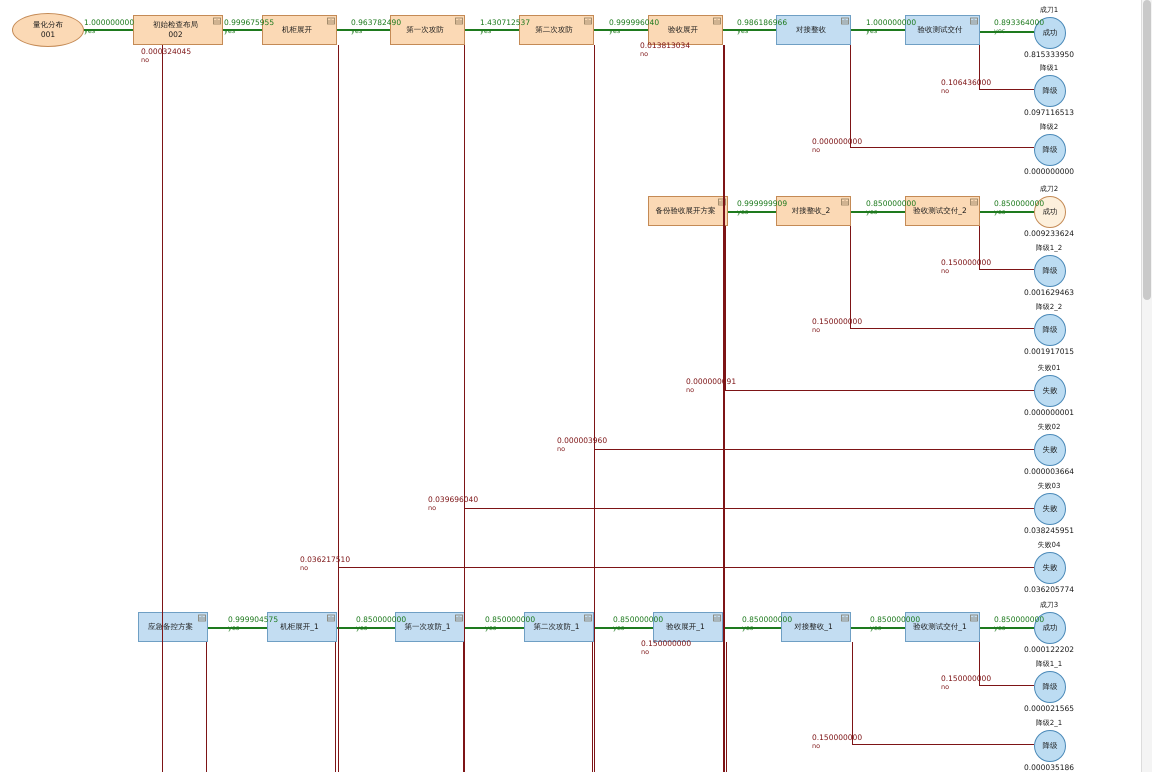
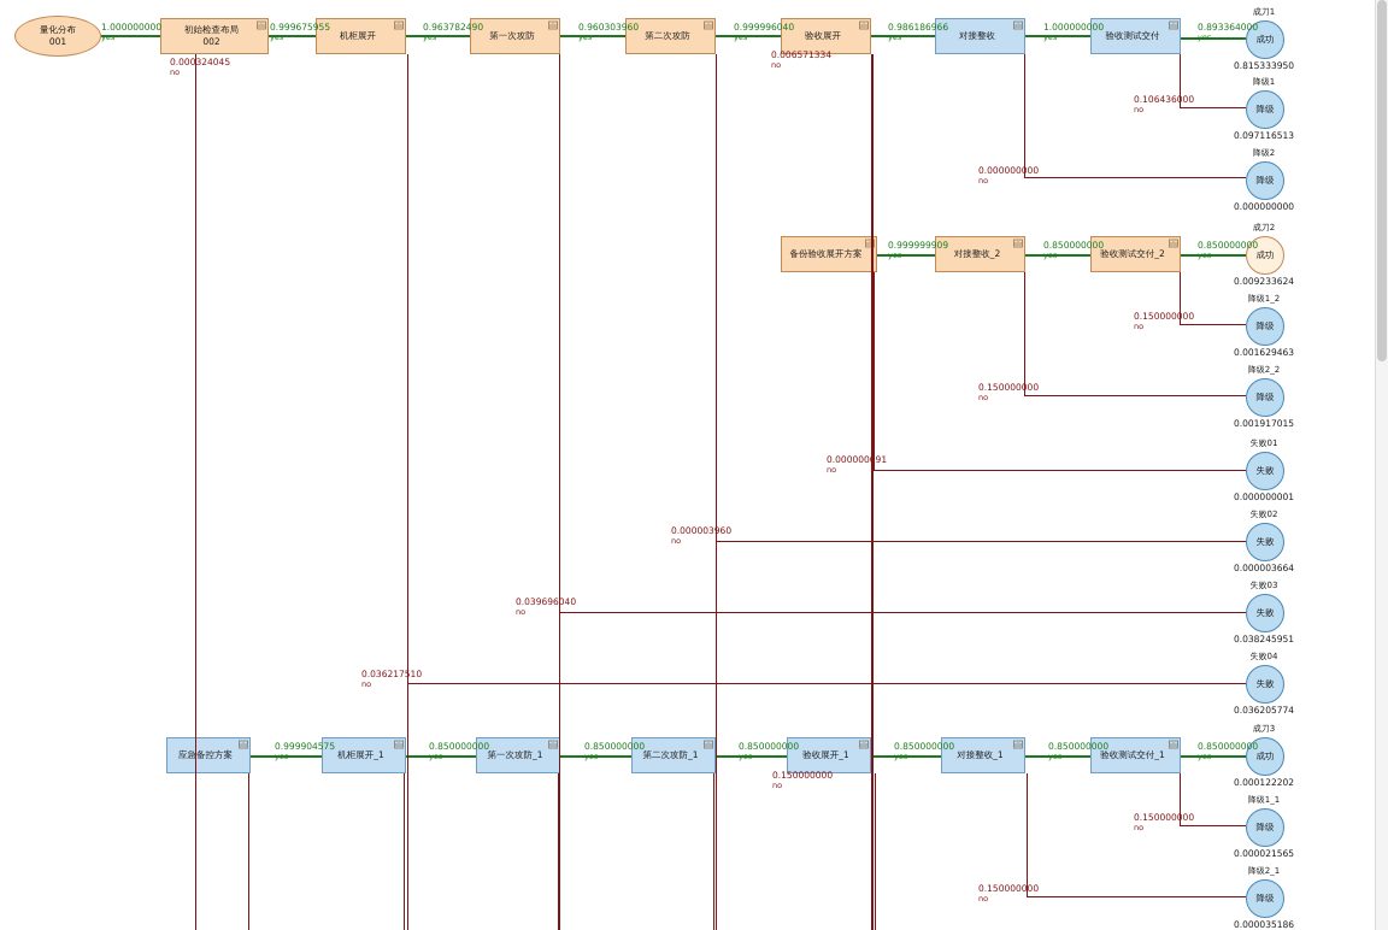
  量化分布
  001
  初始检查布局
  002
  机柜展开
  第一次攻防
  第二次攻防
  验收展开
  对接整收
  验收测试交付
  备份验收展开方案
  对接整收_2
  验收测试交付_2
  应急备控方案
  机柜展开_1
  第一次攻防_1
  第二次攻防_1
  验收展开_1
  对接整收_1
  验收测试交付_1
  成刀1
  成功
  0.815333950
  降级1
  降级
  0.097116513
  降级2
  降级
  0.000000000
  成刀2
  成功
  0.009233624
  降级1_2
  降级
  0.001629463
  降级2_2
  降级
  0.001917015
  失败01
  失败
  0.000000001
  失败02
  失败
  0.000003664
  失败03
  失败
  0.038245951
  失败04
  失败
  0.036205774
  成刀3
  成功
  0.000122202
  降级1_1
  降级
  0.000021565
  降级2_1
  降级
  0.000035186
  1.000000000
  yes
  0.999675955
  yes
  0.963782490
  yes
- 1.430712537
+ 0.960303960
  yes
  0.999996040
  yes
  0.986186966
  yes
  1.000000000
  yes
  0.893364000
  0.999999909
  0.850000000
  0.850000000
  0.999904575
  0.850000000
  0.850000000
  0.850000000
  0.850000000
  0.850000000
  0.850000000
  0.000324045
  no
- 0.013813034
+ 0.006571334
  no
  0.10643600
  no
  0.00000000
  no
  0.15000000
  no
  0.15000000
  no
  0.00000091
  no
  0.000003960
  no
  0.039696040
  no
  0.03621710
  no
  0.150000000
  no
  0.15000000
  no
  0.150000000
  no
